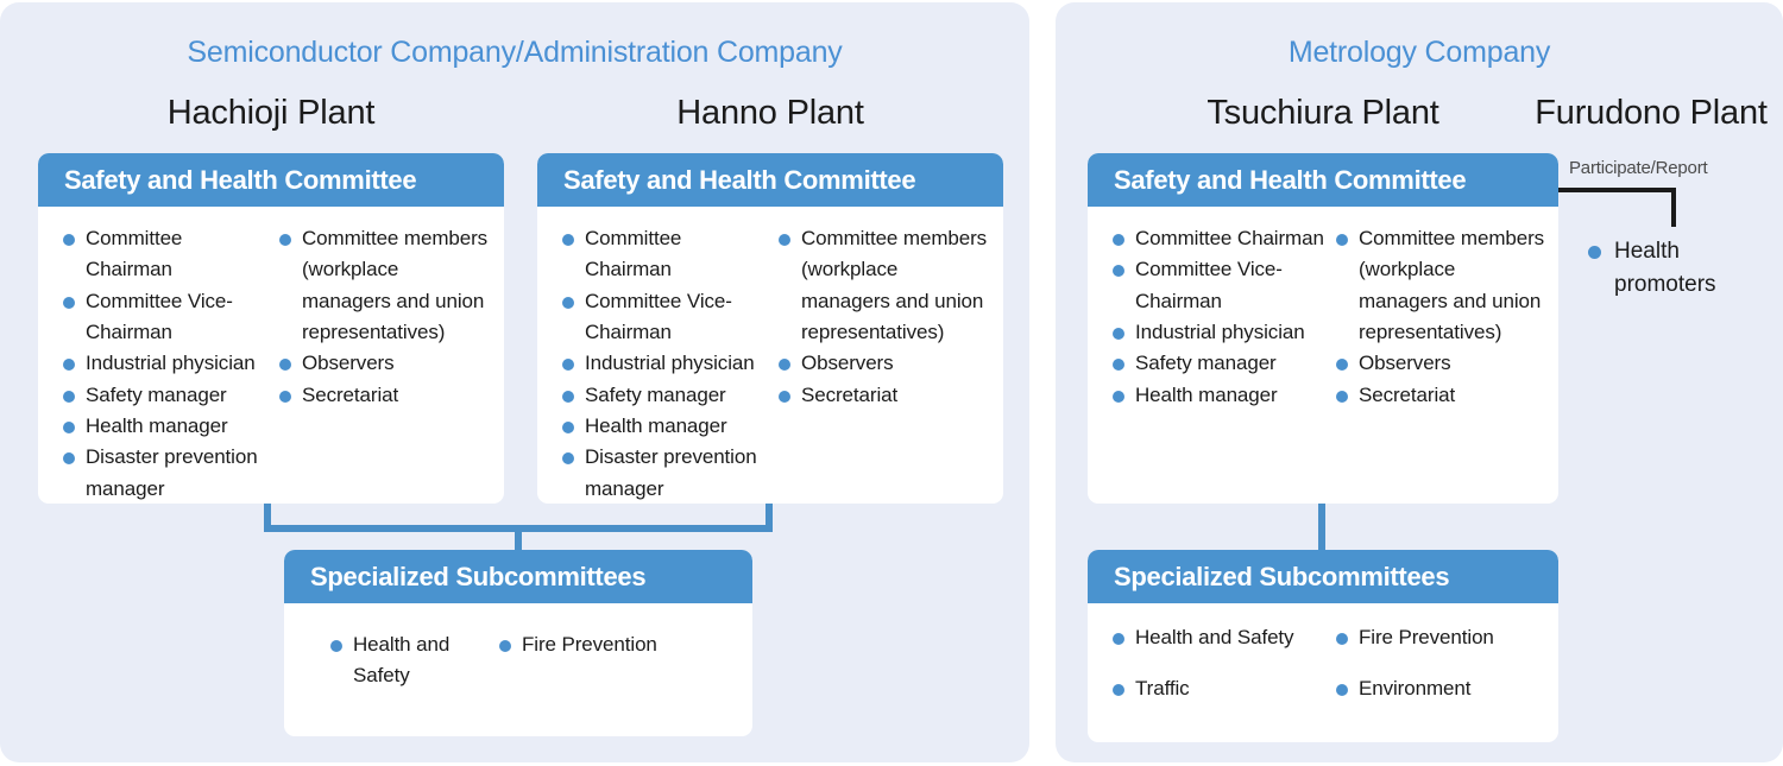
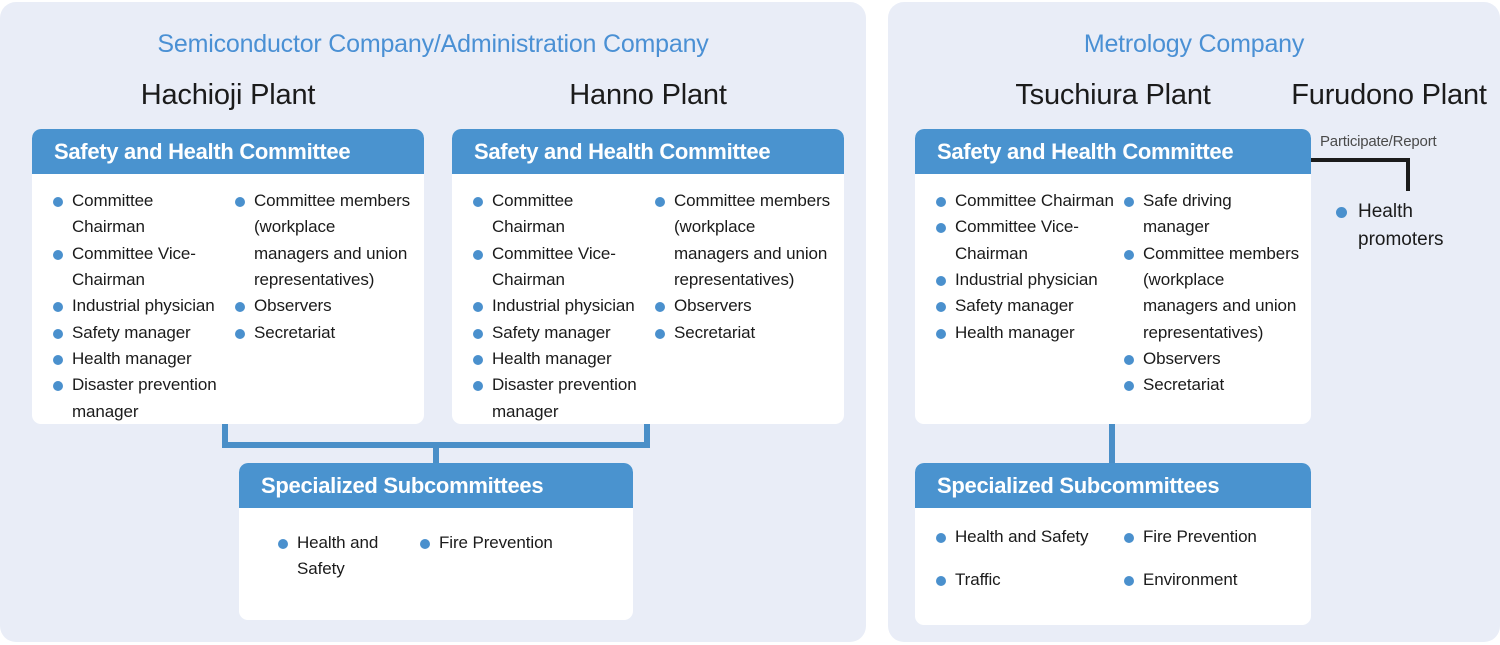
  Semiconductor Company/Administration Company
  Hachioji Plant
  Hanno Plant
  Safety and Health Committee
  Committee Chairman
  Committee Vice-Chairman
  Industrial physician
  Safety manager
  Health manager
  Disaster prevention manager
  Committee members (workplace managers and union representatives)
  Observers
  Secretariat
  Safety and Health Committee
  Committee Chairman
  Committee Vice-Chairman
  Industrial physician
  Safety manager
  Health manager
  Disaster prevention manager
  Committee members (workplace managers and union representatives)
  Observers
  Secretariat
  Specialized Subcommittees
  Health and Safety
  Fire Prevention
  Metrology Company
  Tsuchiura Plant
  Furudono Plant
  Safety and Health Committee
  Committee Chairman
  Committee Vice-Chairman
  Industrial physician
  Safety manager
  Health manager
+ Safe driving manager
  Committee members (workplace managers and union representatives)
  Observers
  Secretariat
  Participate/Report
  Health promoters
  Specialized Subcommittees
  Health and Safety
  Traffic
  Fire Prevention
  Environment
